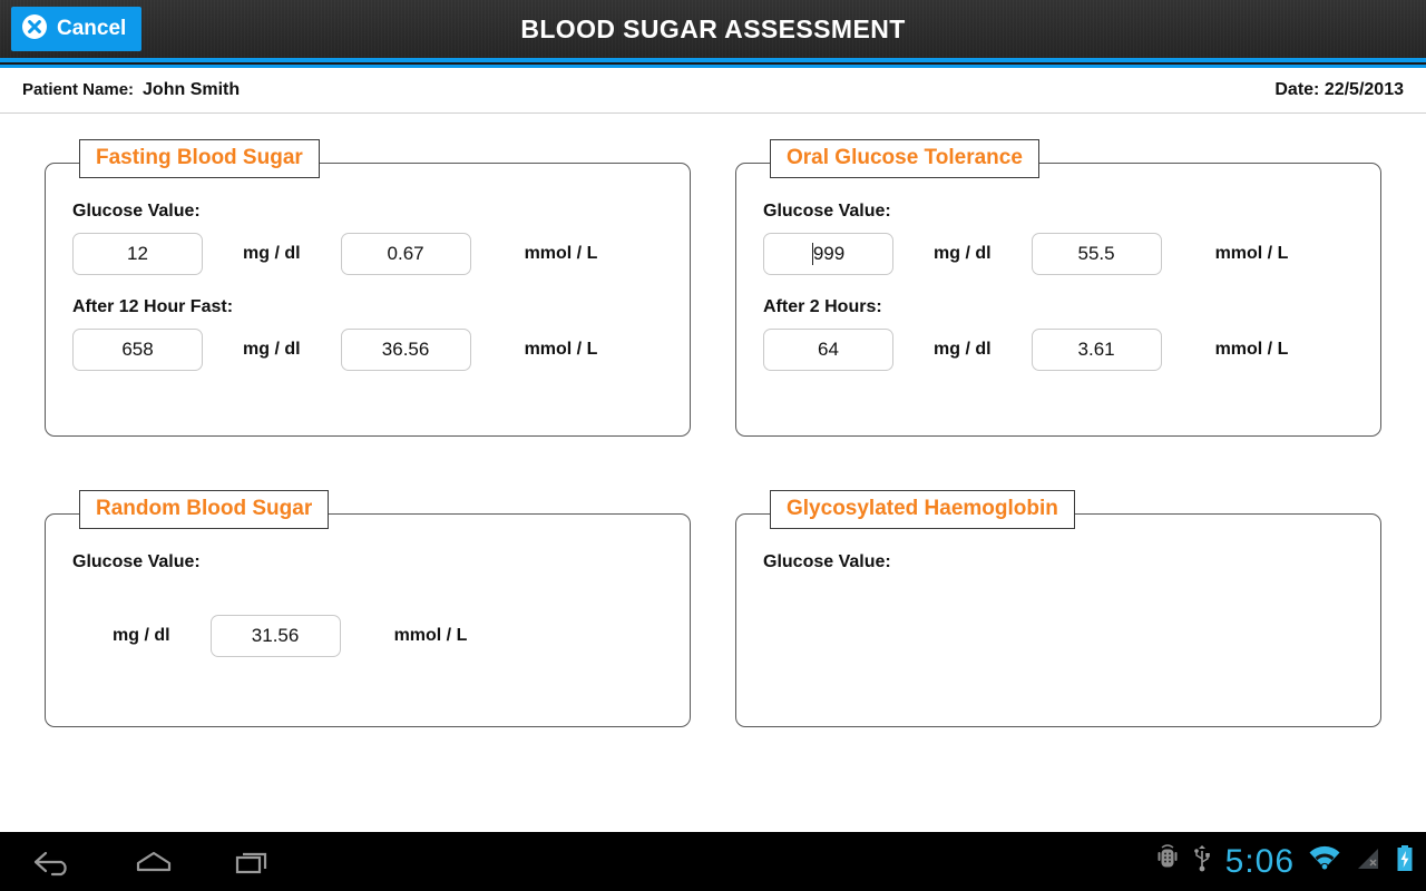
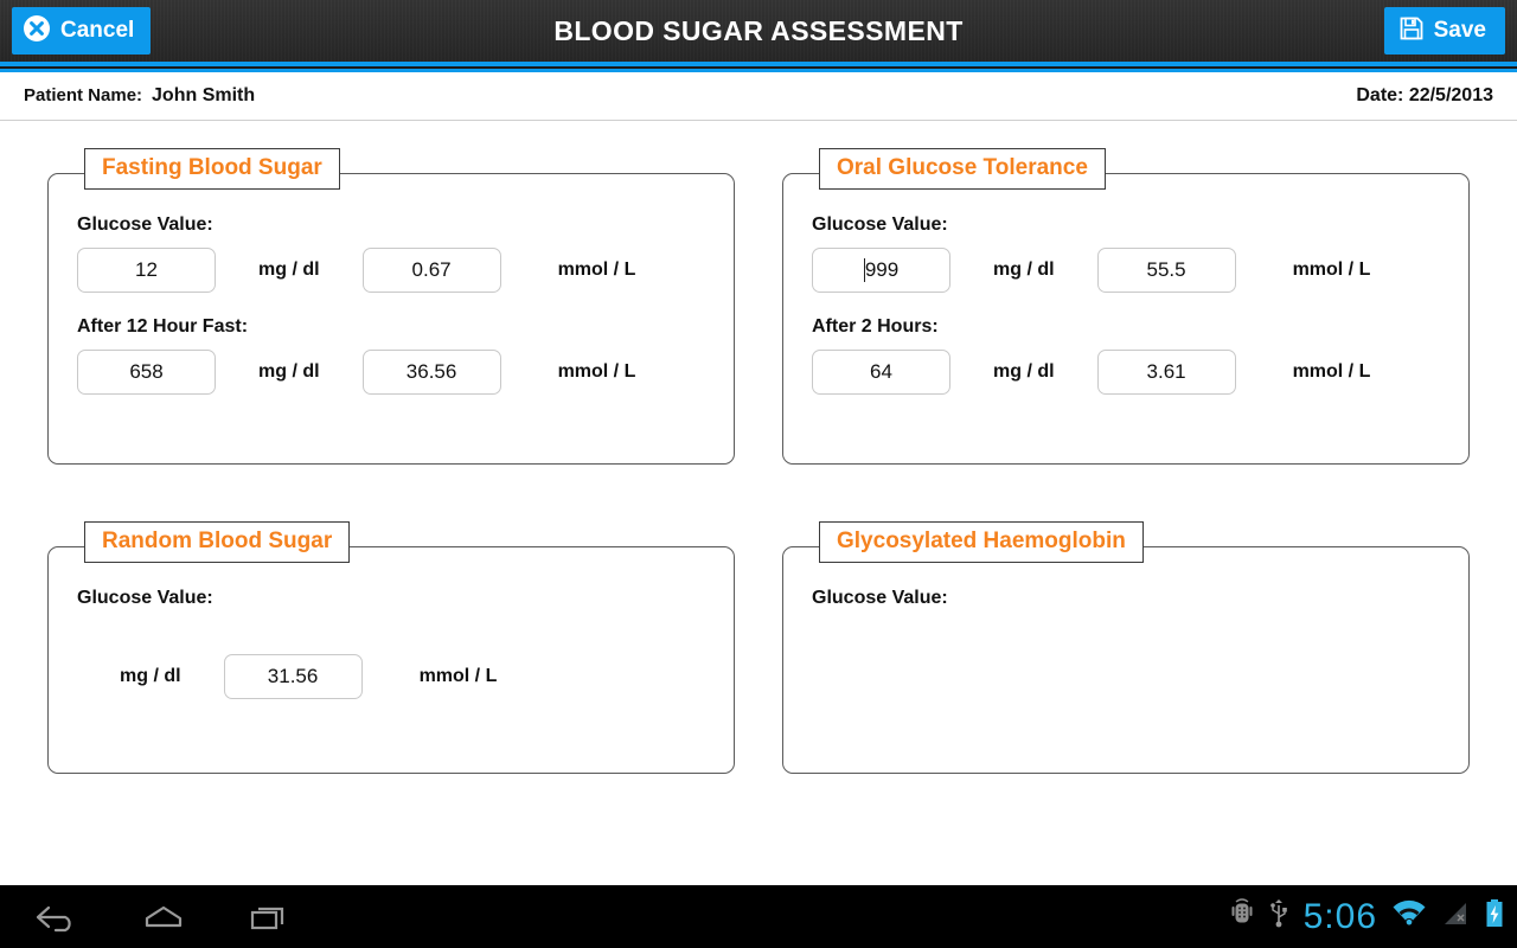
  BLOOD SUGAR ASSESSMENT
  Cancel
+ Save
  Patient Name:
  John Smith
  Date: 22/5/2013
  Fasting Blood Sugar
  Glucose Value:
  12
  mg / dl
  0.67
  mmol / L
  After 12 Hour Fast:
  658
  mg / dl
  36.56
  mmol / L
  Oral Glucose Tolerance
  Glucose Value:
  999
  mg / dl
  55.5
  mmol / L
  After 2 Hours:
  64
  mg / dl
  3.61
  mmol / L
  Random Blood Sugar
  Glucose Value:
  mg / dl
  31.56
  mmol / L
  Glycosylated Haemoglobin
  Glucose Value:
  5:06
